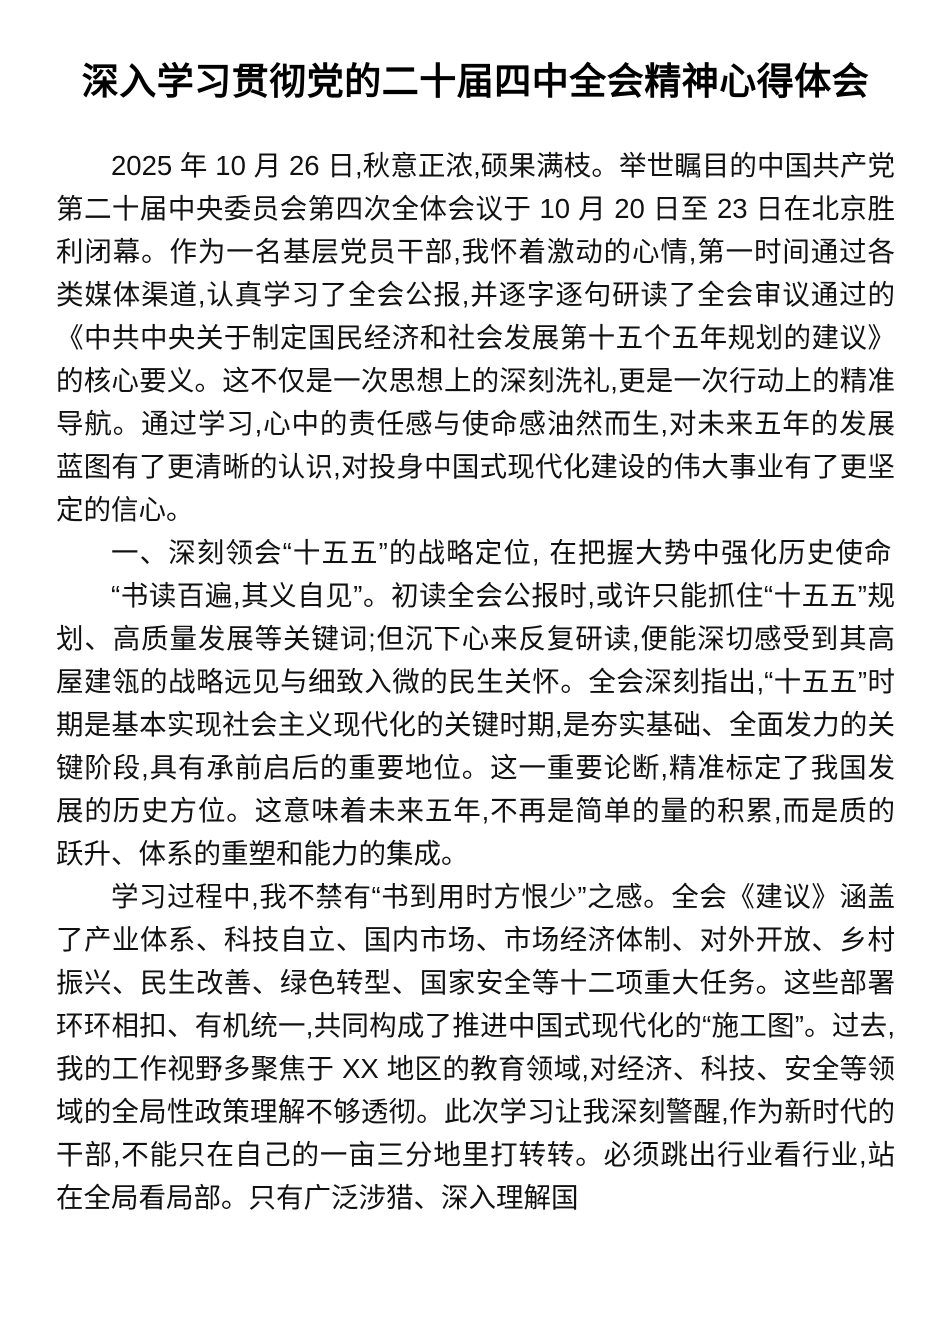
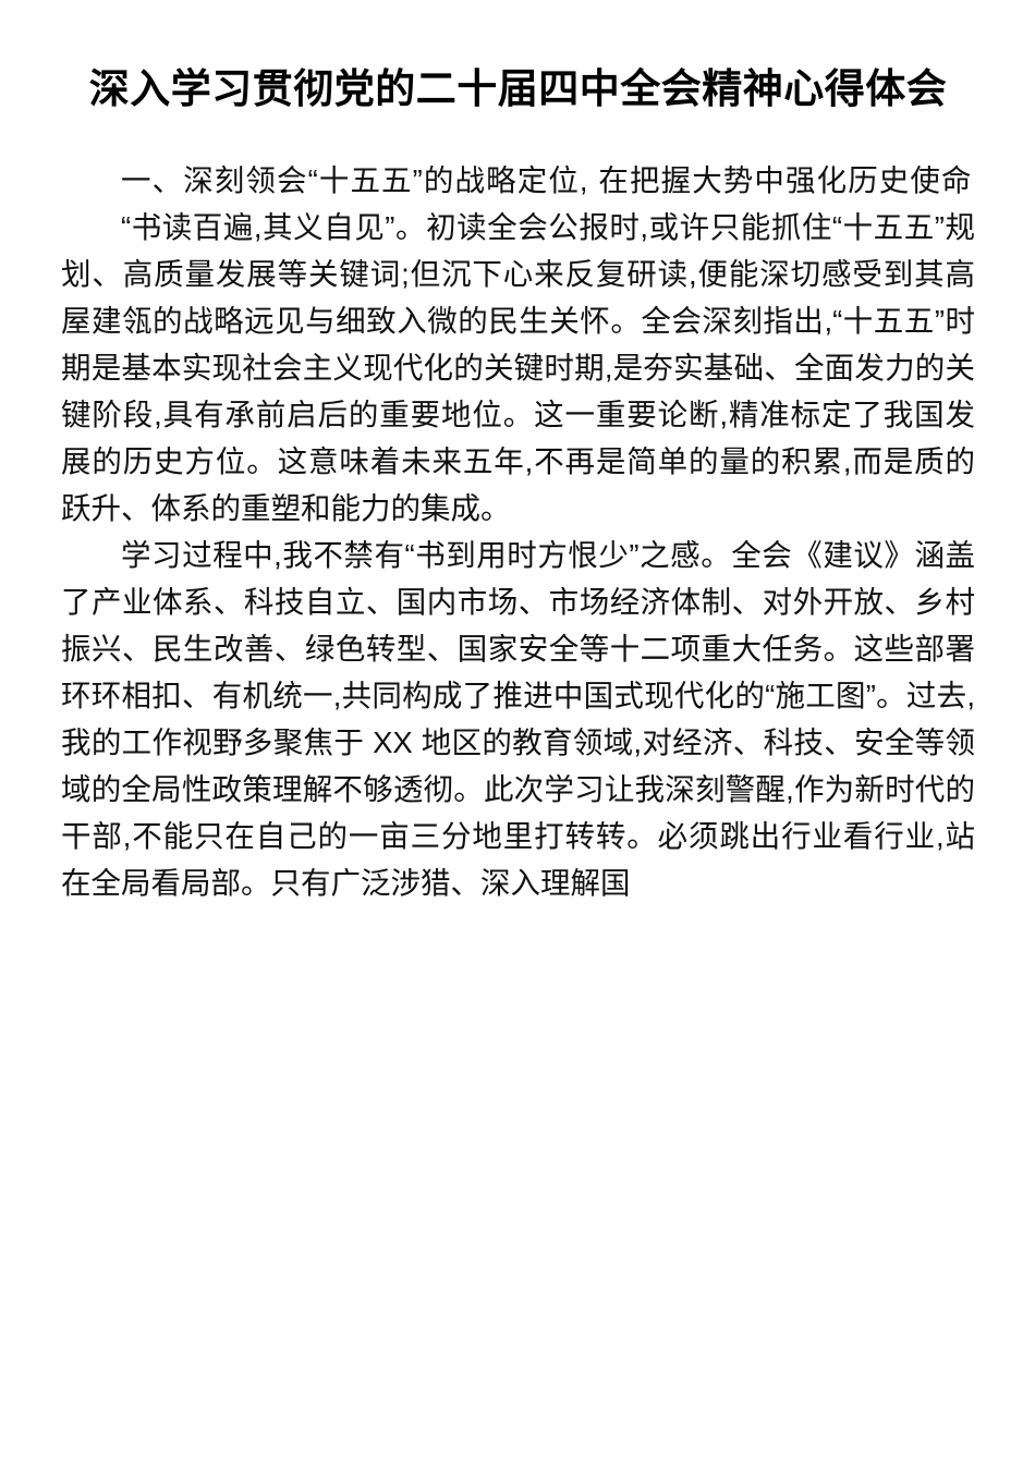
  深入学习贯彻党的二十届四中全会精神心得体会
- 2025 年 10 月 26 日,秋意正浓,硕果满枝。举世瞩目的中国共产党第二十届中央委员会第四次全体会议于 10 月 20 日至 23 日在北京胜利闭幕。作为一名基层党员干部,我怀着激动的心情,第一时间通过各类媒体渠道,认真学习了全会公报,并逐字逐句研读了全会审议通过的《中共中央关于制定国民经济和社会发展第十五个五年规划的建议》的核心要义。这不仅是一次思想上的深刻洗礼,更是一次行动上的精准导航。通过学习,心中的责任感与使命感油然而生,对未来五年的发展蓝图有了更清晰的认识,对投身中国式现代化建设的伟大事业有了更坚定的信心。
  一、深刻领会“十五五”的战略定位, 在把握大势中强化历史使命
  “书读百遍,其义自见”。初读全会公报时,或许只能抓住“十五五”规划、高质量发展等关键词;但沉下心来反复研读,便能深切感受到其高屋建瓴的战略远见与细致入微的民生关怀。全会深刻指出,“十五五”时期是基本实现社会主义现代化的关键时期,是夯实基础、全面发力的关键阶段,具有承前启后的重要地位。这一重要论断,精准标定了我国发展的历史方位。这意味着未来五年,不再是简单的量的积累,而是质的跃升、体系的重塑和能力的集成。
  学习过程中,我不禁有“书到用时方恨少”之感。全会《建议》涵盖了产业体系、科技自立、国内市场、市场经济体制、对外开放、乡村振兴、民生改善、绿色转型、国家安全等十二项重大任务。这些部署环环相扣、有机统一,共同构成了推进中国式现代化的“施工图”。过去,我的工作视野多聚焦于 XX 地区的教育领域,对经济、科技、安全等领域的全局性政策理解不够透彻。此次学习让我深刻警醒,作为新时代的干部,不能只在自己的一亩三分地里打转转。必须跳出行业看行业,站在全局看局部。只有广泛涉猎、深入理解国
